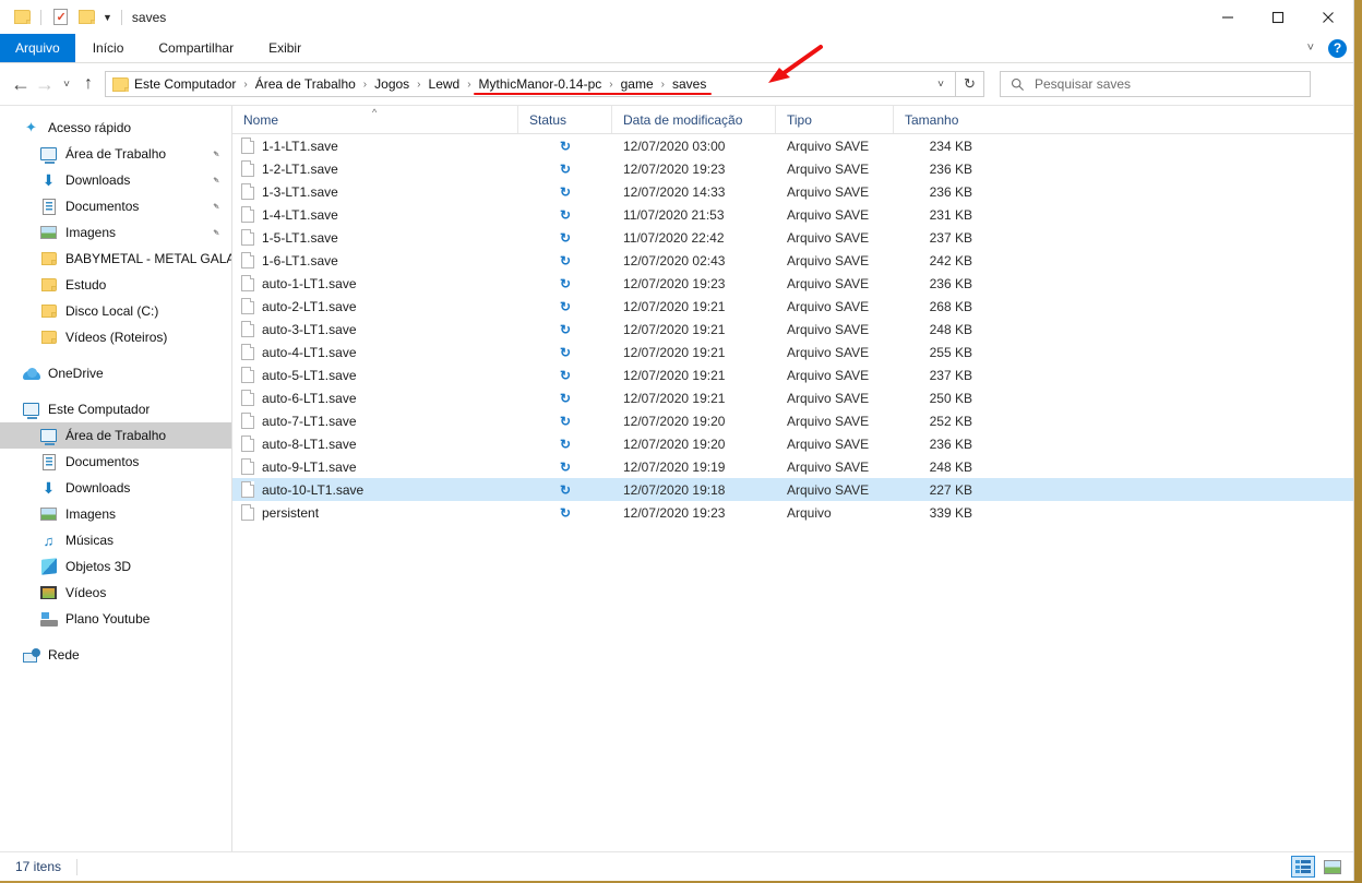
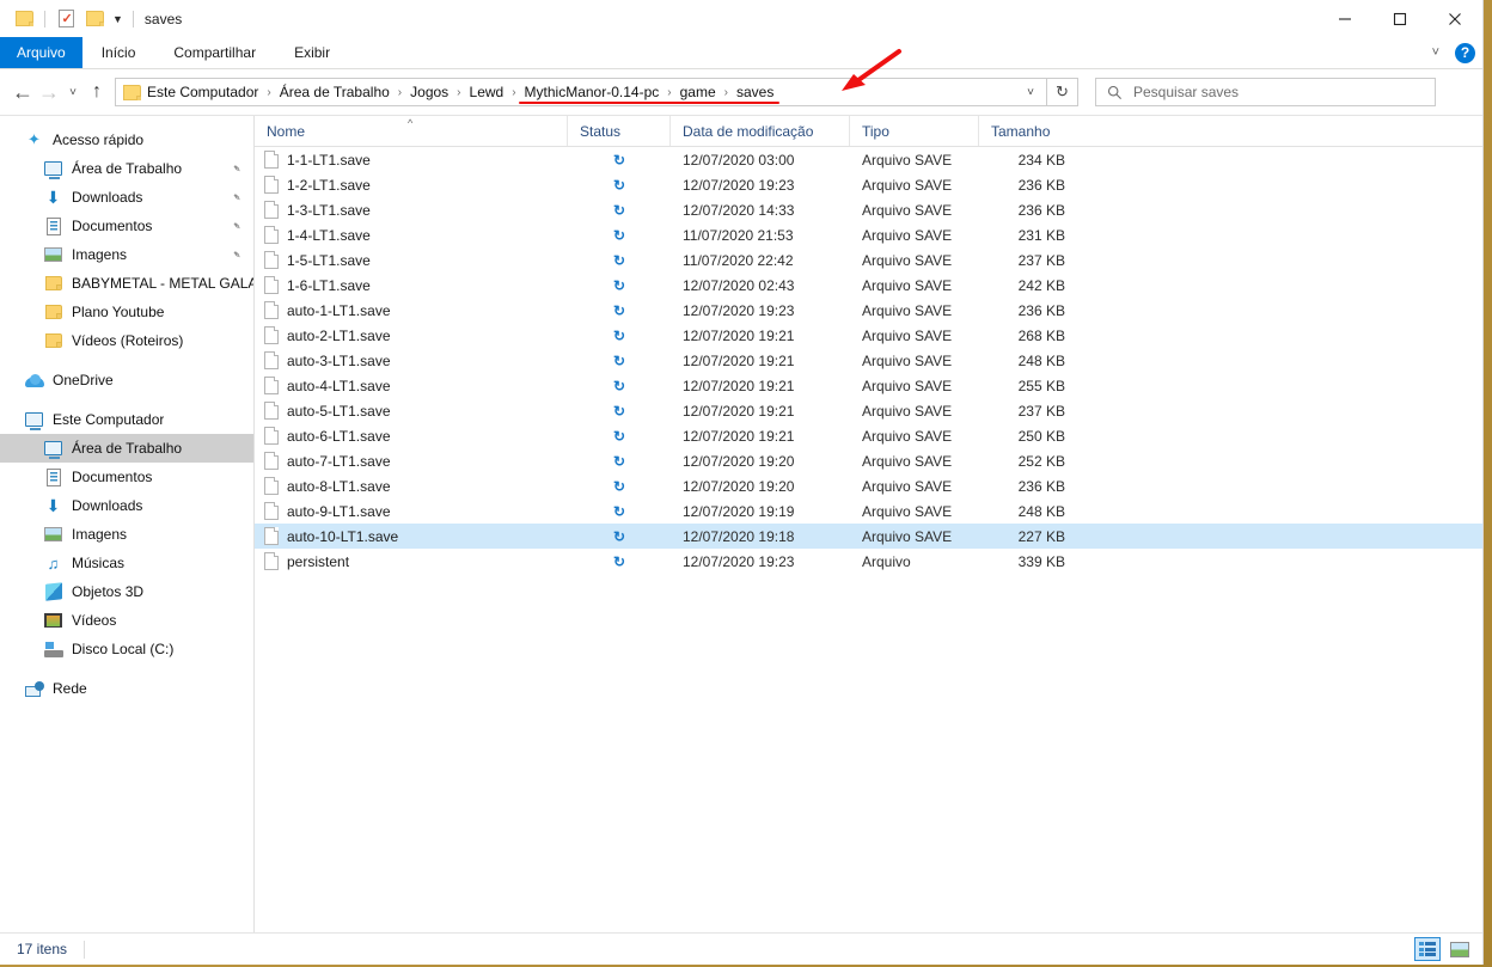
  ✓
  ▼
  saves
  Arquivo
  Início
  Compartilhar
  Exibir
  ˅
  ?
  ←
  →
  ˅
  ↑
  Este Computador
  ›
  Área de Trabalho
  ›
  Jogos
  ›
  Lewd
  ›
  MythicManor-0.14-pc
  ›
  game
  ›
  saves
  ˅
  ↻
  Pesquisar saves
  ✦
  Acesso rápido
  Área de Trabalho
  ⬇
  Downloads
  Documentos
  Imagens
  BABYMETAL - METAL GALA
- Estudo
- Disco Local (C:)
+ Plano Youtube
  Vídeos (Roteiros)
  OneDrive
  Este Computador
  Área de Trabalho
  Documentos
  ⬇
  Downloads
  Imagens
  ♫
  Músicas
  Objetos 3D
  Vídeos
- Plano Youtube
+ Disco Local (C:)
  Rede
  Nome
  ^
  Status
  Data de modificação
  Tipo
  Tamanho
  1-1-LT1.save
  ↻
  12/07/2020 03:00
  Arquivo SAVE
  234 KB
  1-2-LT1.save
  ↻
  12/07/2020 19:23
  Arquivo SAVE
  236 KB
  1-3-LT1.save
  ↻
  12/07/2020 14:33
  Arquivo SAVE
  236 KB
  1-4-LT1.save
  ↻
  11/07/2020 21:53
  Arquivo SAVE
  231 KB
  1-5-LT1.save
  ↻
  11/07/2020 22:42
  Arquivo SAVE
  237 KB
  1-6-LT1.save
  ↻
  12/07/2020 02:43
  Arquivo SAVE
  242 KB
  auto-1-LT1.save
  ↻
  12/07/2020 19:23
  Arquivo SAVE
  236 KB
  auto-2-LT1.save
  ↻
  12/07/2020 19:21
  Arquivo SAVE
  268 KB
  auto-3-LT1.save
  ↻
  12/07/2020 19:21
  Arquivo SAVE
  248 KB
  auto-4-LT1.save
  ↻
  12/07/2020 19:21
  Arquivo SAVE
  255 KB
  auto-5-LT1.save
  ↻
  12/07/2020 19:21
  Arquivo SAVE
  237 KB
  auto-6-LT1.save
  ↻
  12/07/2020 19:21
  Arquivo SAVE
  250 KB
  auto-7-LT1.save
  ↻
  12/07/2020 19:20
  Arquivo SAVE
  252 KB
  auto-8-LT1.save
  ↻
  12/07/2020 19:20
  Arquivo SAVE
  236 KB
  auto-9-LT1.save
  ↻
  12/07/2020 19:19
  Arquivo SAVE
  248 KB
  auto-10-LT1.save
  ↻
  12/07/2020 19:18
  Arquivo SAVE
  227 KB
  persistent
  ↻
  12/07/2020 19:23
  Arquivo
  339 KB
  17 itens
